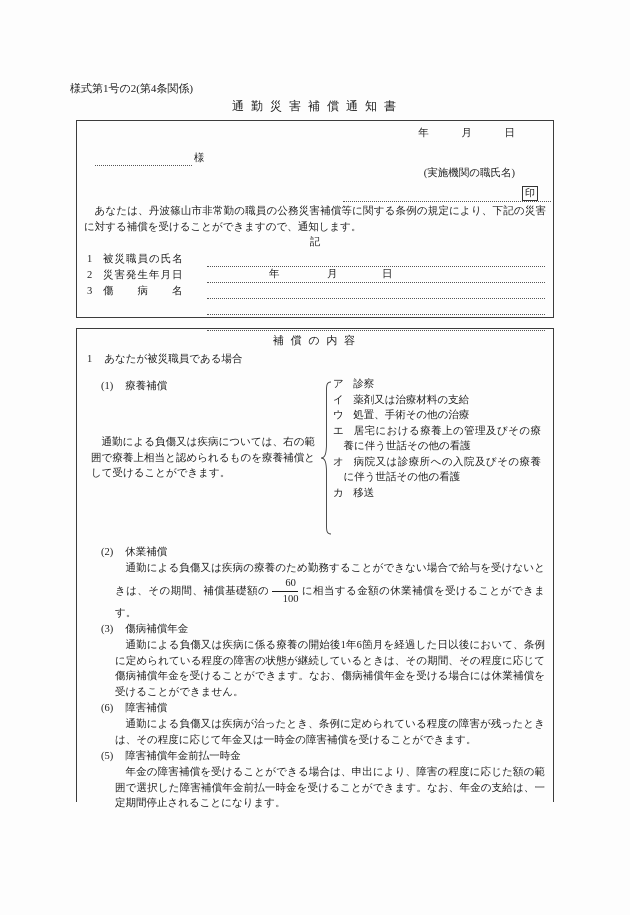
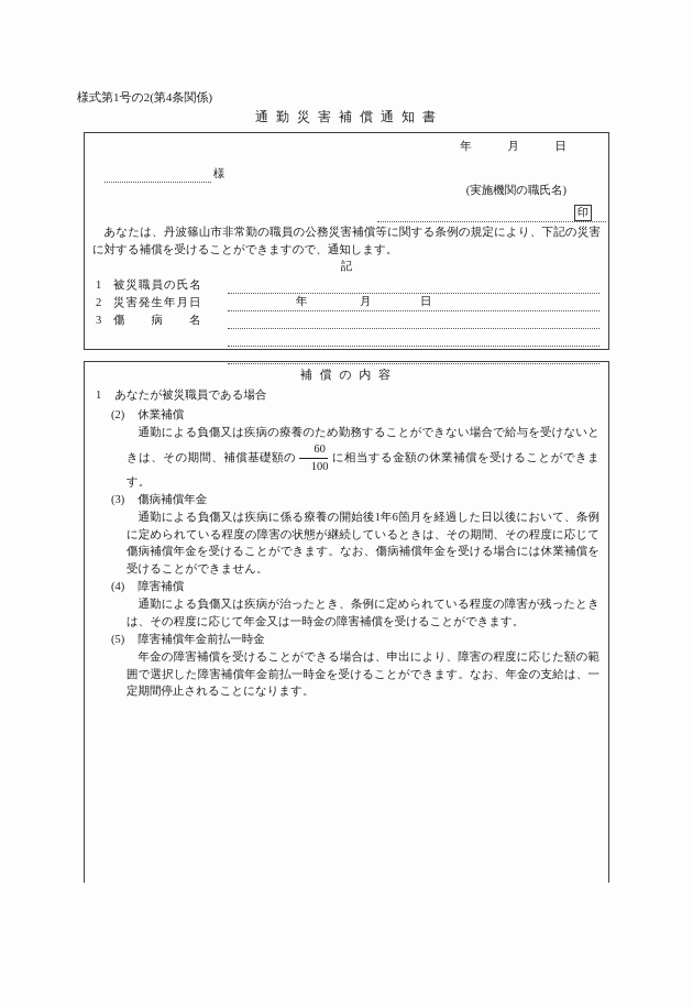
  様式第1号の2(第4条関係)
  通 勤 災 害 補 償 通 知 書
  年 月 日
  様
  (実施機関の職氏名)
  印
  あなたは、丹波篠山市非常勤の職員の公務災害補償等に関する条例の規定により、下記の災害に対する補償を受けることができますので、通知します。
  記
  1
  被災職員の氏名
  2
  災害発生年月日
  年
  月
  日
  3
  傷 病 名
  補 償 の 内 容
  1 あなたが被災職員である場合
- (1) 療養補償
- 通勤による負傷又は疾病については、右の範囲で療養上相当と認められるものを療養補償として受けることができます。
- ア 診察
- イ 薬剤又は治療材料の支給
- ウ 処置、手術その他の治療
- エ 居宅における療養上の管理及びその療養に伴う世話その他の看護
- オ 病院又は診療所への入院及びその療養に伴う世話その他の看護
- カ 移送
  (2) 休業補償
  通勤による負傷又は疾病の療養のため勤務することができない場合で給与を受けないときは、その期間、補償基礎額の
  60
  100
  に相当する金額の休業補償を受けることができます。
  (3) 傷病補償年金
  通勤による負傷又は疾病に係る療養の開始後1年6箇月を経過した日以後において、条例に定められている程度の障害の状態が継続しているときは、その期間、その程度に応じて傷病補償年金を受けることができます。なお、傷病補償年金を受ける場合には休業補償を受けることができません。
- (6) 障害補償
+ (4) 障害補償
  通勤による負傷又は疾病が治ったとき、条例に定められている程度の障害が残ったときは、その程度に応じて年金又は一時金の障害補償を受けることができます。
  (5) 障害補償年金前払一時金
  年金の障害補償を受けることができる場合は、申出により、障害の程度に応じた額の範囲で選択した障害補償年金前払一時金を受けることができます。なお、年金の支給は、一定期間停止されることになります。
